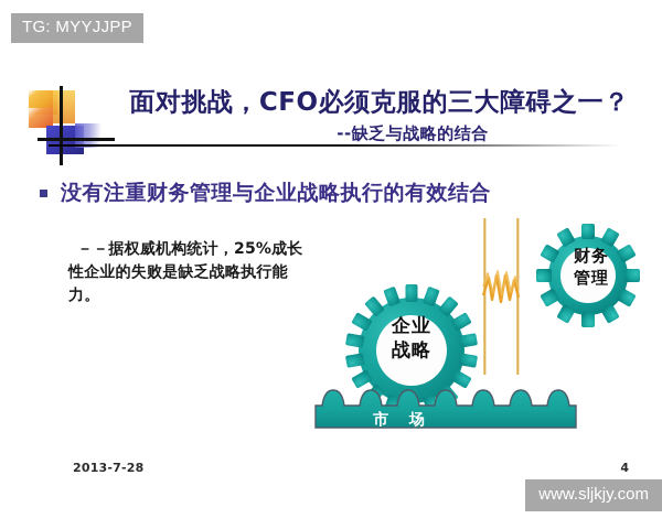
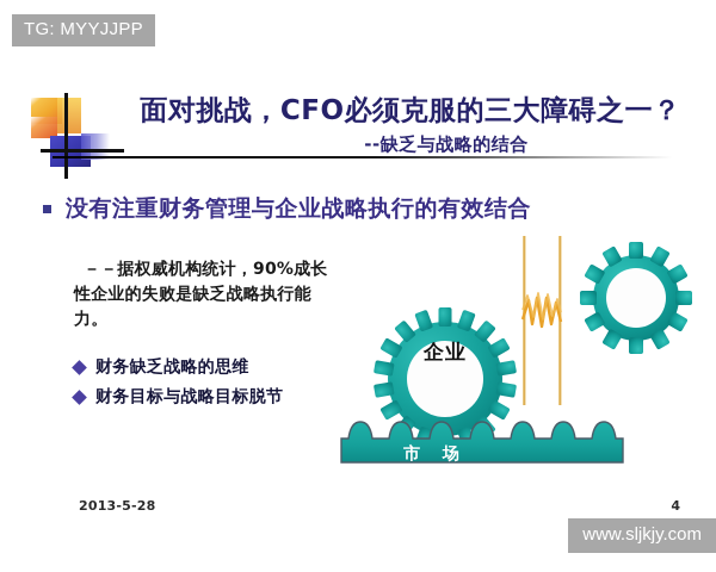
  TG: MYYJJPP
  面对挑战，CFO必须克服的三大障碍之一？
  --缺乏与战略的结合
  没有注重财务管理与企业战略执行的有效结合
- －－据权威机构统计，25%成长
+ －－据权威机构统计，90%成长
  性企业的失败是缺乏战略执行能
  力。
+ 财务缺乏战略的思维
+ 财务目标与战略目标脱节
  企业
- 战略
- 财务
- 管理
  市 场
- 2013-7-28
+ 2013-5-28
  4
  www.sljkjy.com
